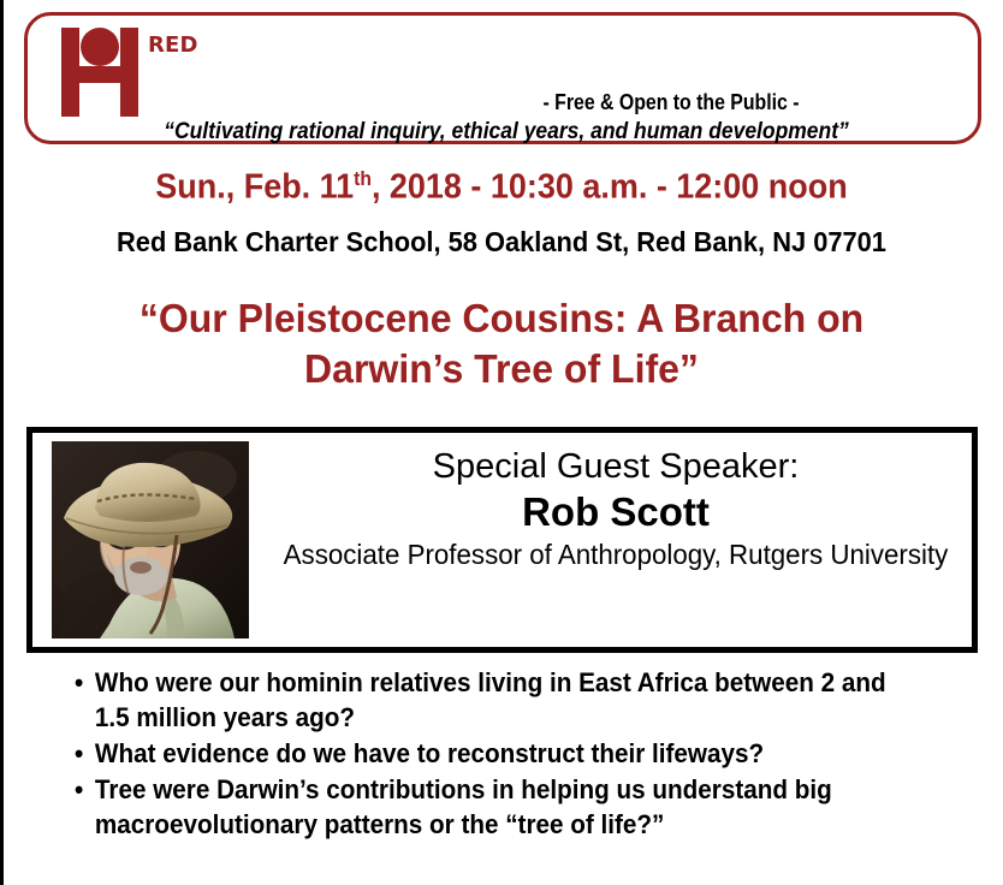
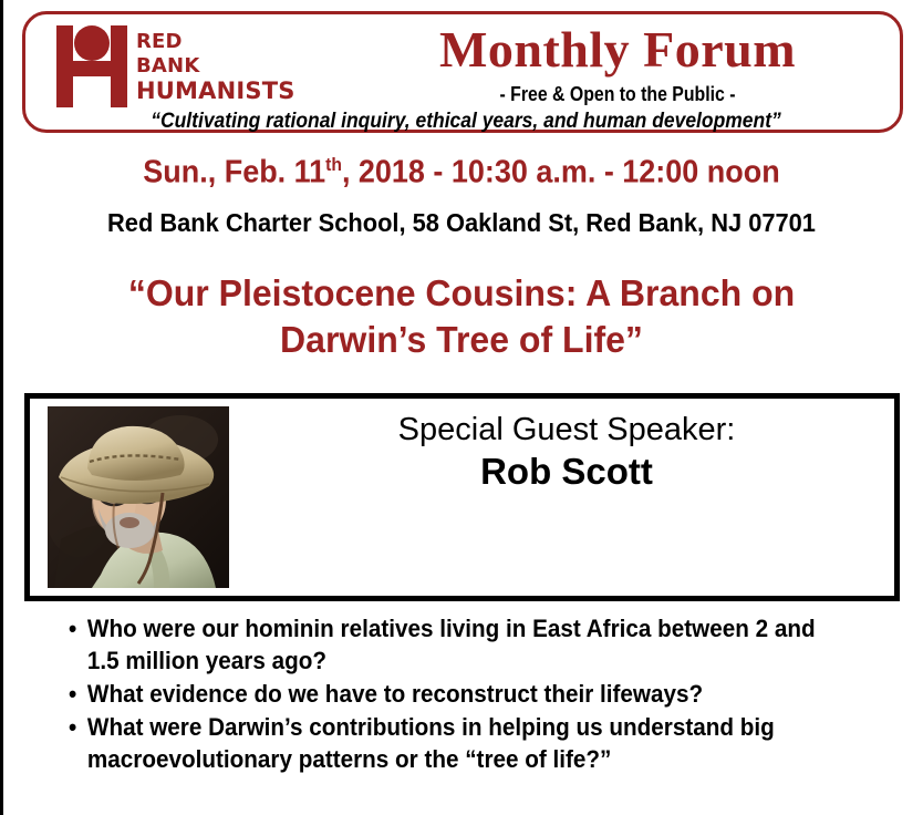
  RED
+ BANK
+ HUMANISTS
+ Monthly Forum
  - Free & Open to the Public -
  “Cultivating rational inquiry, ethical years, and human development”
  Sun., Feb. 11th, 2018 - 10:30 a.m. - 12:00 noon
  Red Bank Charter School, 58 Oakland St, Red Bank, NJ 07701
  “Our Pleistocene Cousins: A Branch on
  Darwin’s Tree of Life”
  Special Guest Speaker:
  Rob Scott
- Associate Professor of Anthropology, Rutgers University
  •
  Who were our hominin relatives living in East Africa between 2 and 1.5 million years ago?
  •
  What evidence do we have to reconstruct their lifeways?
  •
- Tree were Darwin’s contributions in helping us understand big macroevolutionary patterns or the “tree of life?”
+ What were Darwin’s contributions in helping us understand big macroevolutionary patterns or the “tree of life?”
